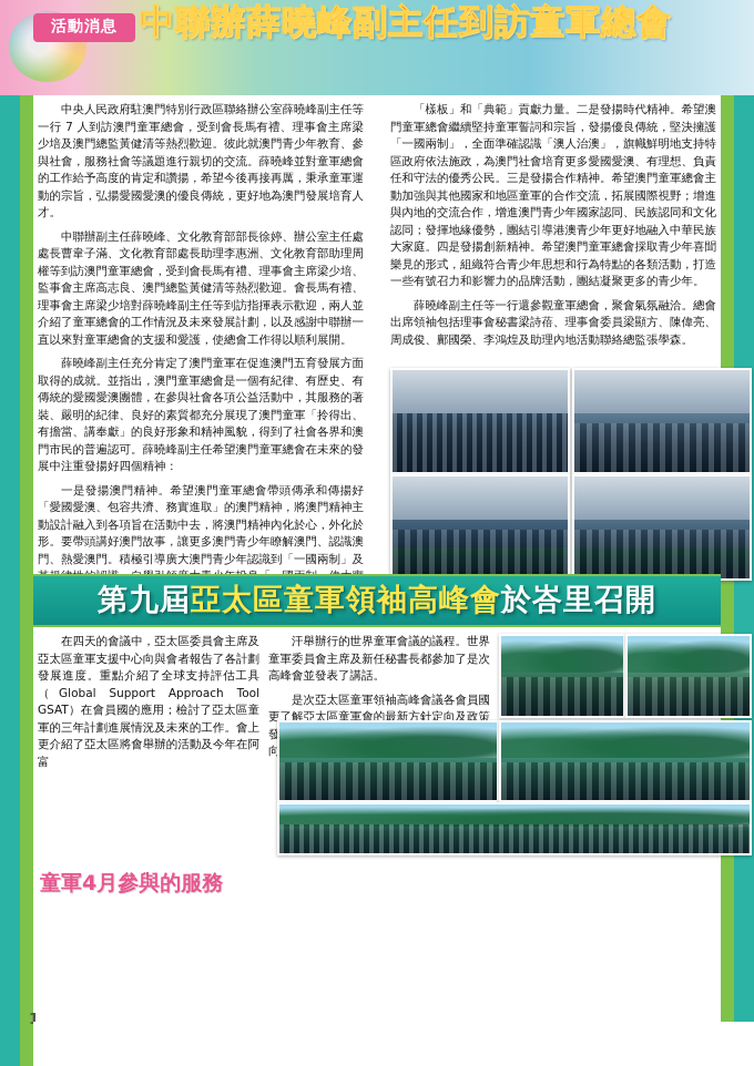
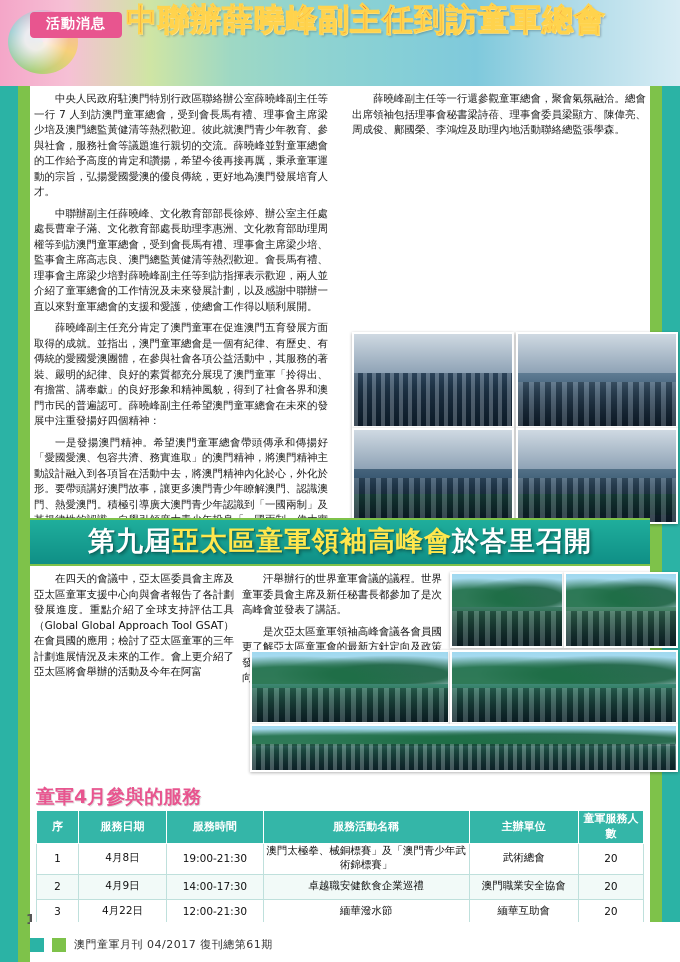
  活動消息
  中聯辦薛曉峰副主任到訪童軍總會
  中央人民政府駐澳門特別行政區聯絡辦公室薛曉峰副主任等一行 7 人到訪澳門童軍總會，受到會長馬有禮、理事會主席梁少培及澳門總監黃健清等熱烈歡迎。彼此就澳門青少年教育、參與社會，服務社會等議題進行親切的交流。薛曉峰並對童軍總會的工作給予高度的肯定和讚揚，希望今後再接再厲，秉承童軍運動的宗旨，弘揚愛國愛澳的優良傳統，更好地為澳門發展培育人才。
  中聯辦副主任薛曉峰、文化教育部部長徐婷、辦公室主任處處長曹韋子滿、文化教育部處長助理李惠洲、文化教育部助理周權等到訪澳門童軍總會，受到會長馬有禮、理事會主席梁少培、監事會主席高志良、澳門總監黃健清等熱烈歡迎。會長馬有禮、理事會主席梁少培對薛曉峰副主任等到訪指揮表示歡迎，兩人並介紹了童軍總會的工作情況及未來發展計劃，以及感謝中聯辦一直以來對童軍總會的支援和愛護，使總會工作得以順利展開。
  薛曉峰副主任充分肯定了澳門童軍在促進澳門五育發展方面取得的成就。並指出，澳門童軍總會是一個有紀律、有歷史、有傳統的愛國愛澳團體，在參與社會各項公益活動中，其服務的著裝、嚴明的紀律、良好的素質都充分展現了澳門童軍「拎得出、有擔當、講奉獻」的良好形象和精神風貌，得到了社會各界和澳門市民的普遍認可。薛曉峰副主任希望澳門童軍總會在未來的發展中注重發揚好四個精神：
  一是發揚澳門精神。希望澳門童軍總會帶頭傳承和傳揚好「愛國愛澳、包容共濟、務實進取」的澳門精神，將澳門精神主動設計融入到各項旨在活動中去，將澳門精神內化於心，外化於形。要帶頭講好澳門故事，讓更多澳門青少年瞭解澳門、認識澳門、熱愛澳門。積極引導廣大澳門青少年認識到「一國兩制」及
- 「樣板」和「典範」貢獻力量。二是發揚時代精神。希望澳門童軍總會繼續堅持童軍誓詞和宗旨，發揚優良傳統，堅決擁護「一國兩制」，全面準確認識「澳人治澳」，旗幟鮮明地支持特區政府依法施政，為澳門社會培育更多愛國愛澳、有理想、負責任和守法的優秀公民。三是發揚合作精神。希望澳門童軍總會主動加強與其他國家和地區童軍的合作交流，拓展國際視野；增進與內地的交流合作，增進澳門青少年國家認同、民族認同和文化認同；發揮地緣優勢，團結引導港澳青少年更好地融入中華民族大家庭。四是發揚創新精神。希望澳門童軍總會採取青少年喜聞樂見的形式，組織符合青少年思想和行為特點的各類活動，打造一些有號召力和影響力的品牌活動，團結凝聚更多的青少年。
  薛曉峰副主任等一行還參觀童軍總會，聚會氣氛融洽。總會出席領袖包括理事會秘書梁詩蓓、理事會委員梁顯方、陳偉亮、周成俊、鄺國榮、李鴻煌及助理內地活動聯絡總監張學森。
  第九屆亞太區童軍領袖高峰會於峇里召開
- 在四天的會議中，亞太區委員會主席及亞太區童軍支援中心向與會者報告了各計劃發展進度。重點介紹了全球支持評估工具（Global Support Approach Tool GSAT）在會員國的應用；檢討了亞太區童軍的三年計劃進展情況及未來的工作。會上更介紹了亞太區將會舉辦的活動及今年在阿富
+ 在四天的會議中，亞太區委員會主席及亞太區童軍支援中心向與會者報告了各計劃發展進度。重點介紹了全球支持評估工具（Global Global Approach Tool GSAT）在會員國的應用；檢討了亞太區童軍的三年計劃進展情況及未來的工作。會上更介紹了亞太區將會舉辦的活動及今年在阿富
  汗舉辦行的世界童軍會議的議程。世界童軍委員會主席及新任秘書長都參加了是次高峰會並發表了講話。
  童軍4月參與的服務
+ 序	服務日期	服務時間	服務活動名稱	主辦單位	童軍服務人數
+ 1	4月8日	19:00-21:30	澳門太極拳、械銅標賽」及「澳門青少年武術錦標賽」	武術總會	20
+ 2	4月9日	14:00-17:30	卓越職安健飲食企業巡禮	澳門職業安全協會	20
+ 3	4月22日	12:00-21:30	緬華潑水節	緬華互助會	20
  1
+ 澳門童軍月刊 04/2017 復刊總第61期
